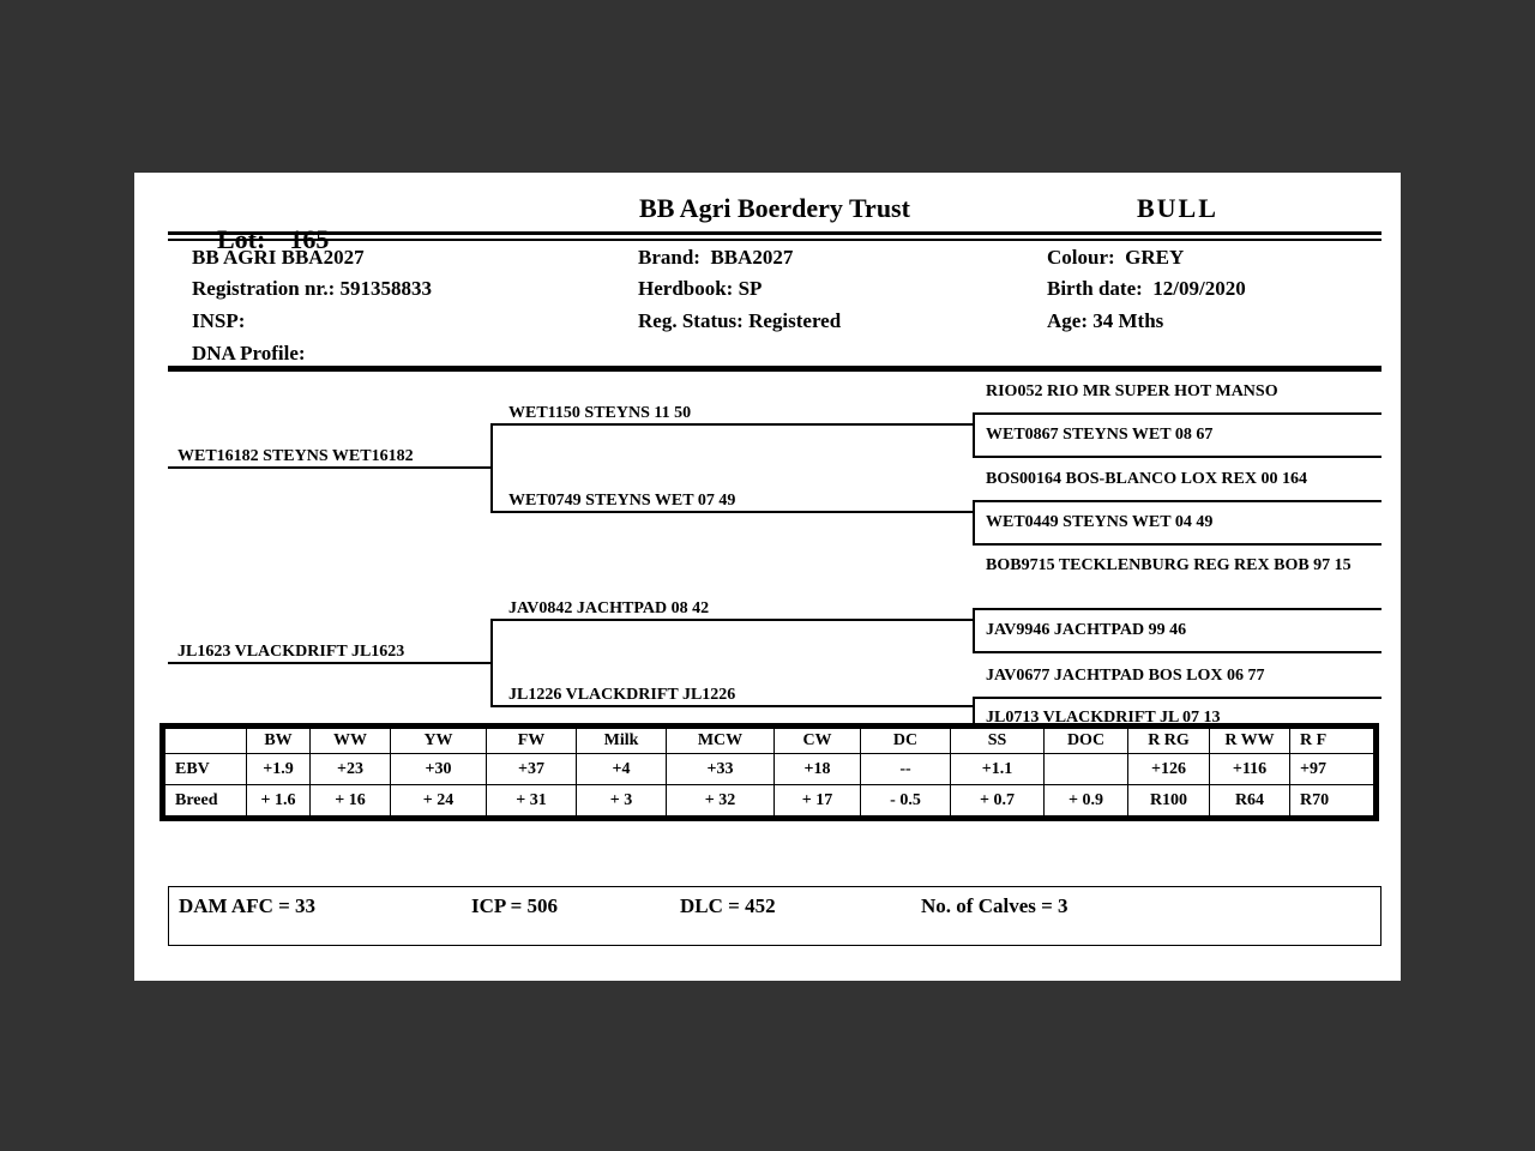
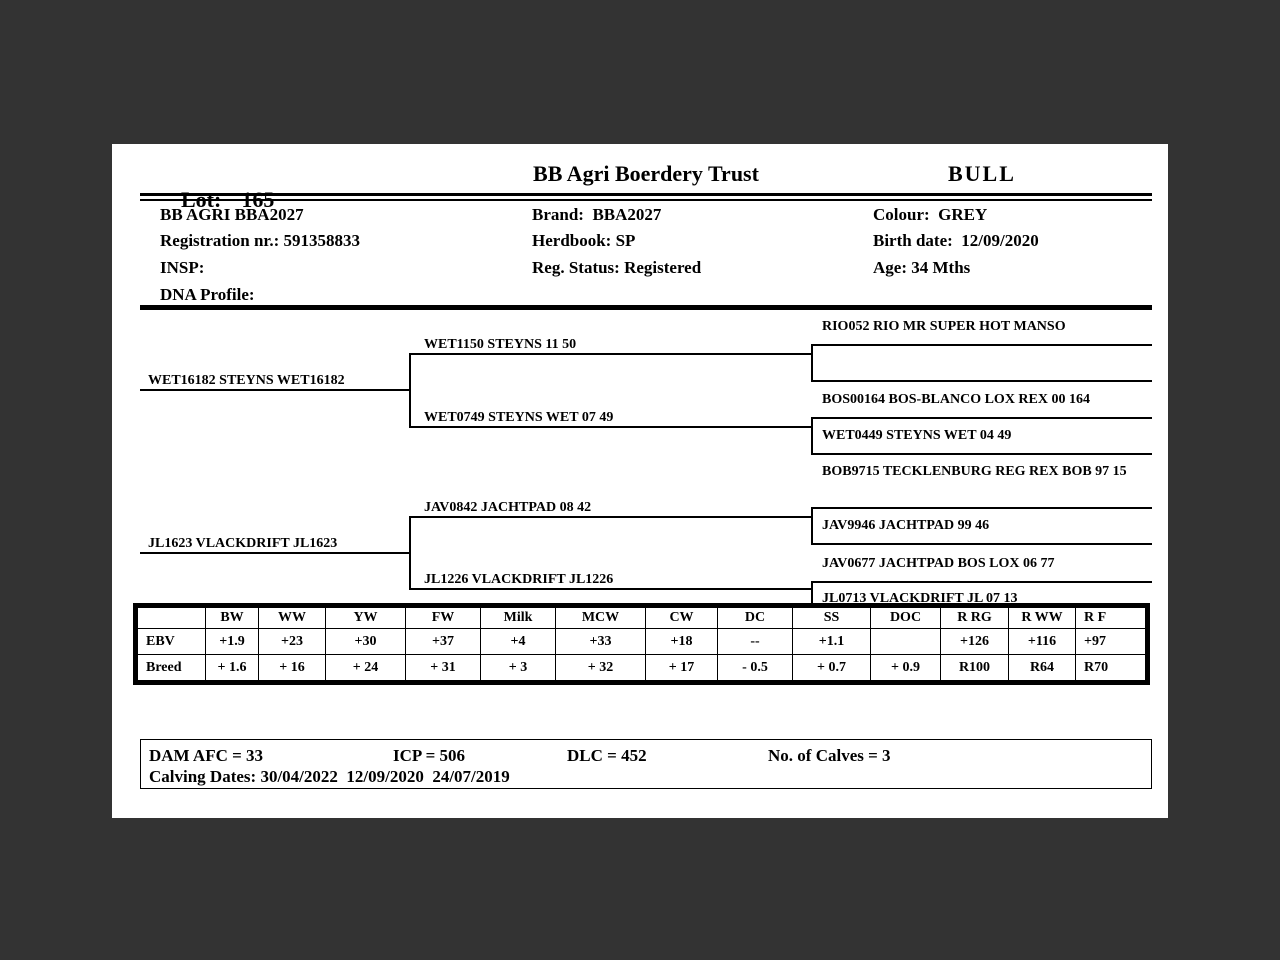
  Lot: 165
  BB Agri Boerdery Trust
  BULL
  BB AGRI BBA2027
  Registration nr.: 591358833
  INSP:
  DNA Profile:
  Brand: BBA2027
  Herdbook: SP
  Reg. Status: Registered
  Colour: GREY
  Birth date: 12/09/2020
  Age: 34 Mths
  WET16182 STEYNS WET16182
  JL1623 VLACKDRIFT JL1623
  WET1150 STEYNS 11 50
  WET0749 STEYNS WET 07 49
  JAV0842 JACHTPAD 08 42
  JL1226 VLACKDRIFT JL1226
  RIO052 RIO MR SUPER HOT MANSO
- WET0867 STEYNS WET 08 67
  BOS00164 BOS-BLANCO LOX REX 00 164
  WET0449 STEYNS WET 04 49
  BOB9715 TECKLENBURG REG REX BOB 97 15
  JAV9946 JACHTPAD 99 46
  JAV0677 JACHTPAD BOS LOX 06 77
  JL0713 VLACKDRIFT JL 07 13
  	BW	WW	YW	FW	Milk	MCW	CW	DC	SS	DOC	R RG	R WW	R F
  EBV	+1.9	+23	+30	+37	+4	+33	+18	--	+1.1		+126	+116	+97
  Breed	+ 1.6	+ 16	+ 24	+ 31	+ 3	+ 32	+ 17	- 0.5	+ 0.7	+ 0.9	R100	R64	R70
  DAM AFC = 33
  ICP = 506
  DLC = 452
  No. of Calves = 3
+ Calving Dates: 30/04/2022 12/09/2020 24/07/2019
